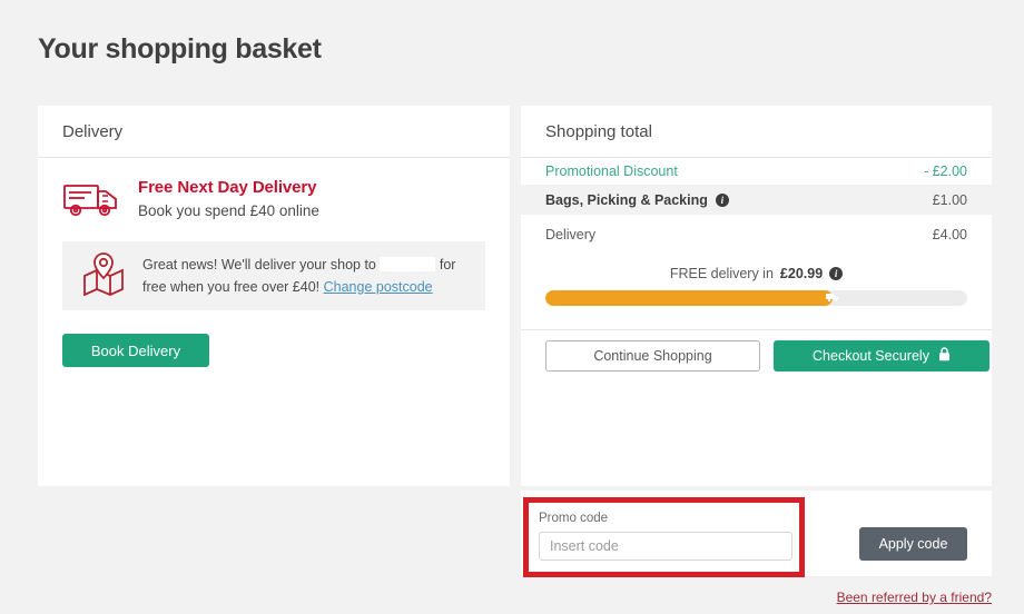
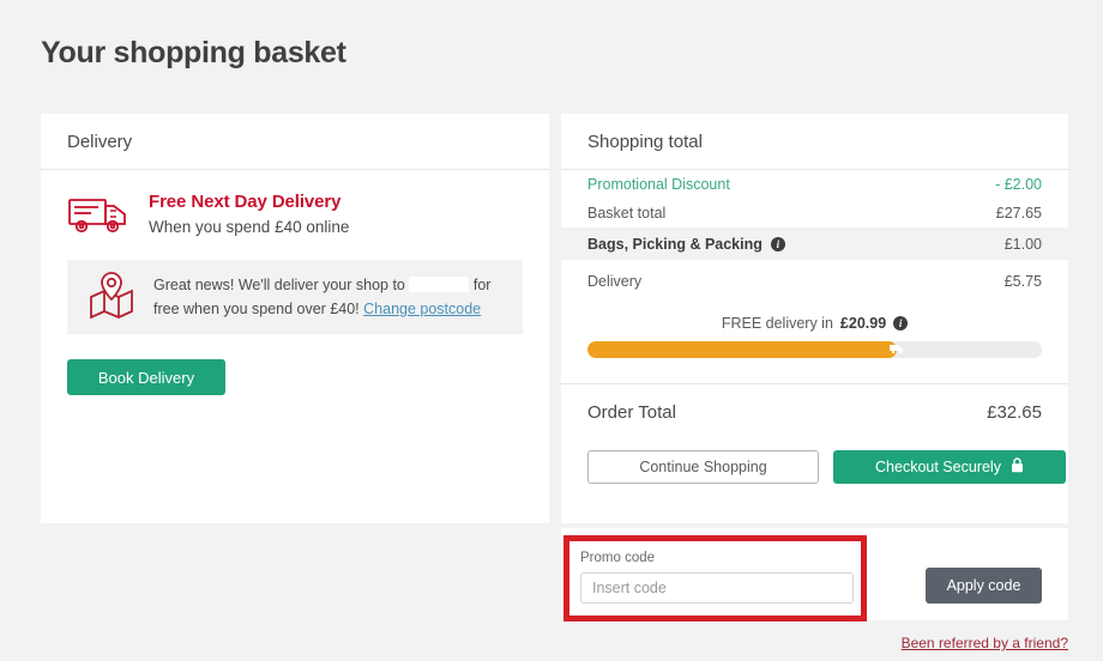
  Your shopping basket
  Delivery
  Free Next Day Delivery
- Book you spend £40 online
+ When you spend £40 online
- Great news! We'll deliver your shop to for free when you free over £40! Change postcode
+ Great news! We'll deliver your shop to for free when you spend over £40! Change postcode
  Book Delivery
  Shopping total
  Promotional Discount
  - £2.00
+ Basket total
+ £27.65
  Bags, Picking & Packing
  i
  £1.00
  Delivery
- £4.00
+ £5.75
  FREE delivery in
  £20.99
  i
+ Order Total
+ £32.65
  Continue Shopping
  Checkout Securely
  Promo code
  Insert code
  Apply code
  Been referred by a friend?
